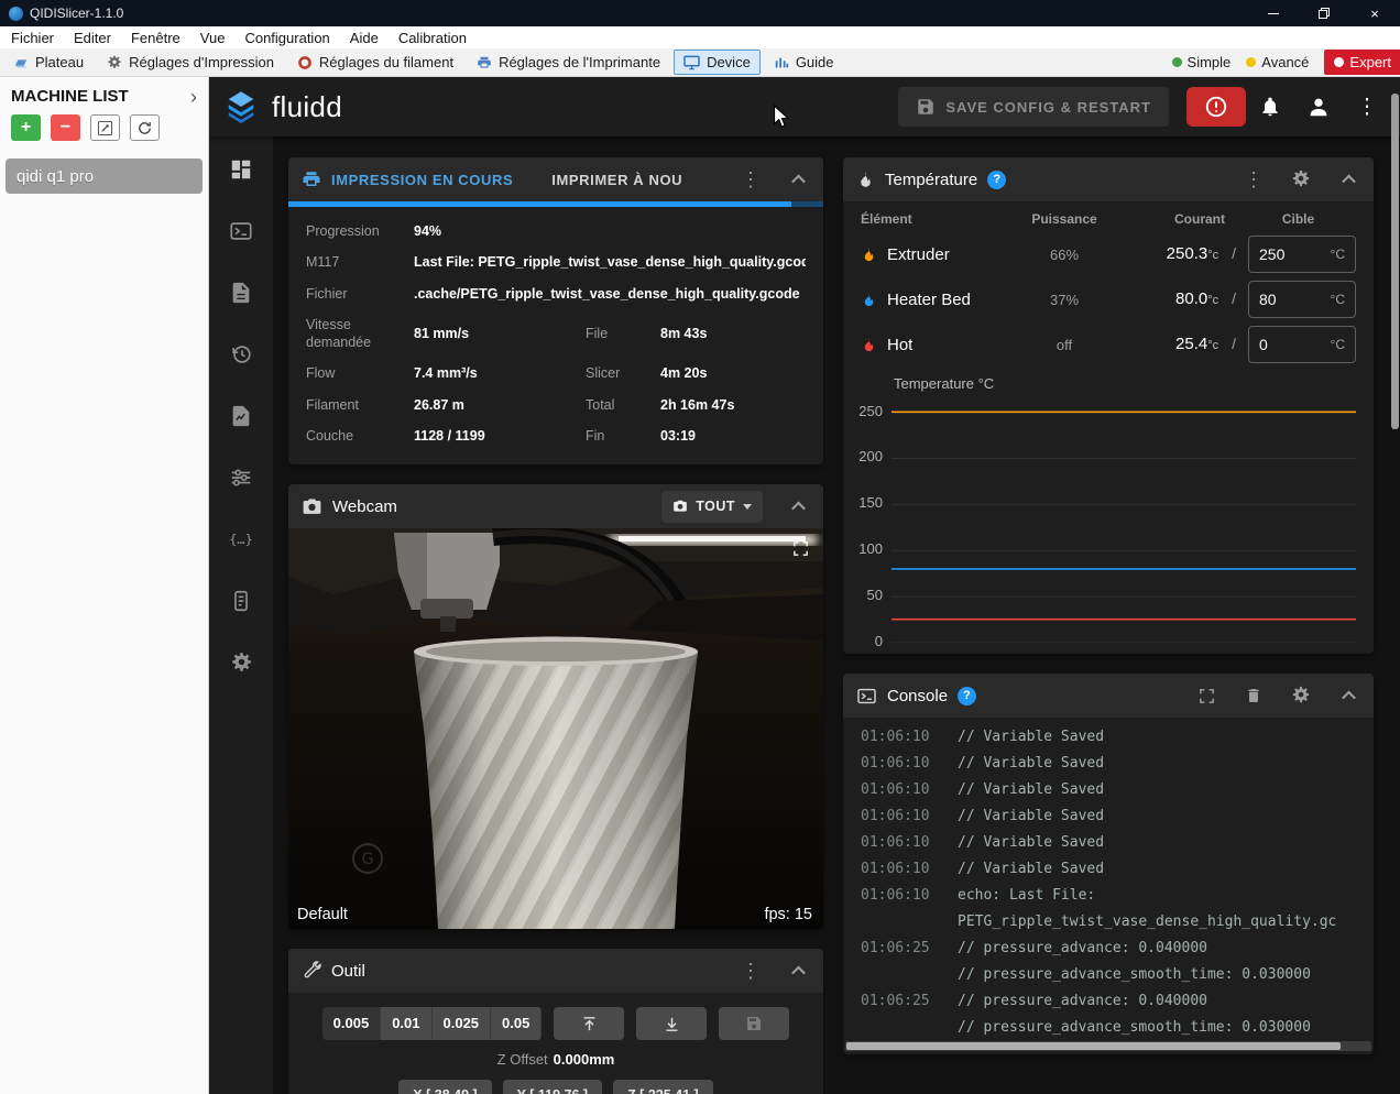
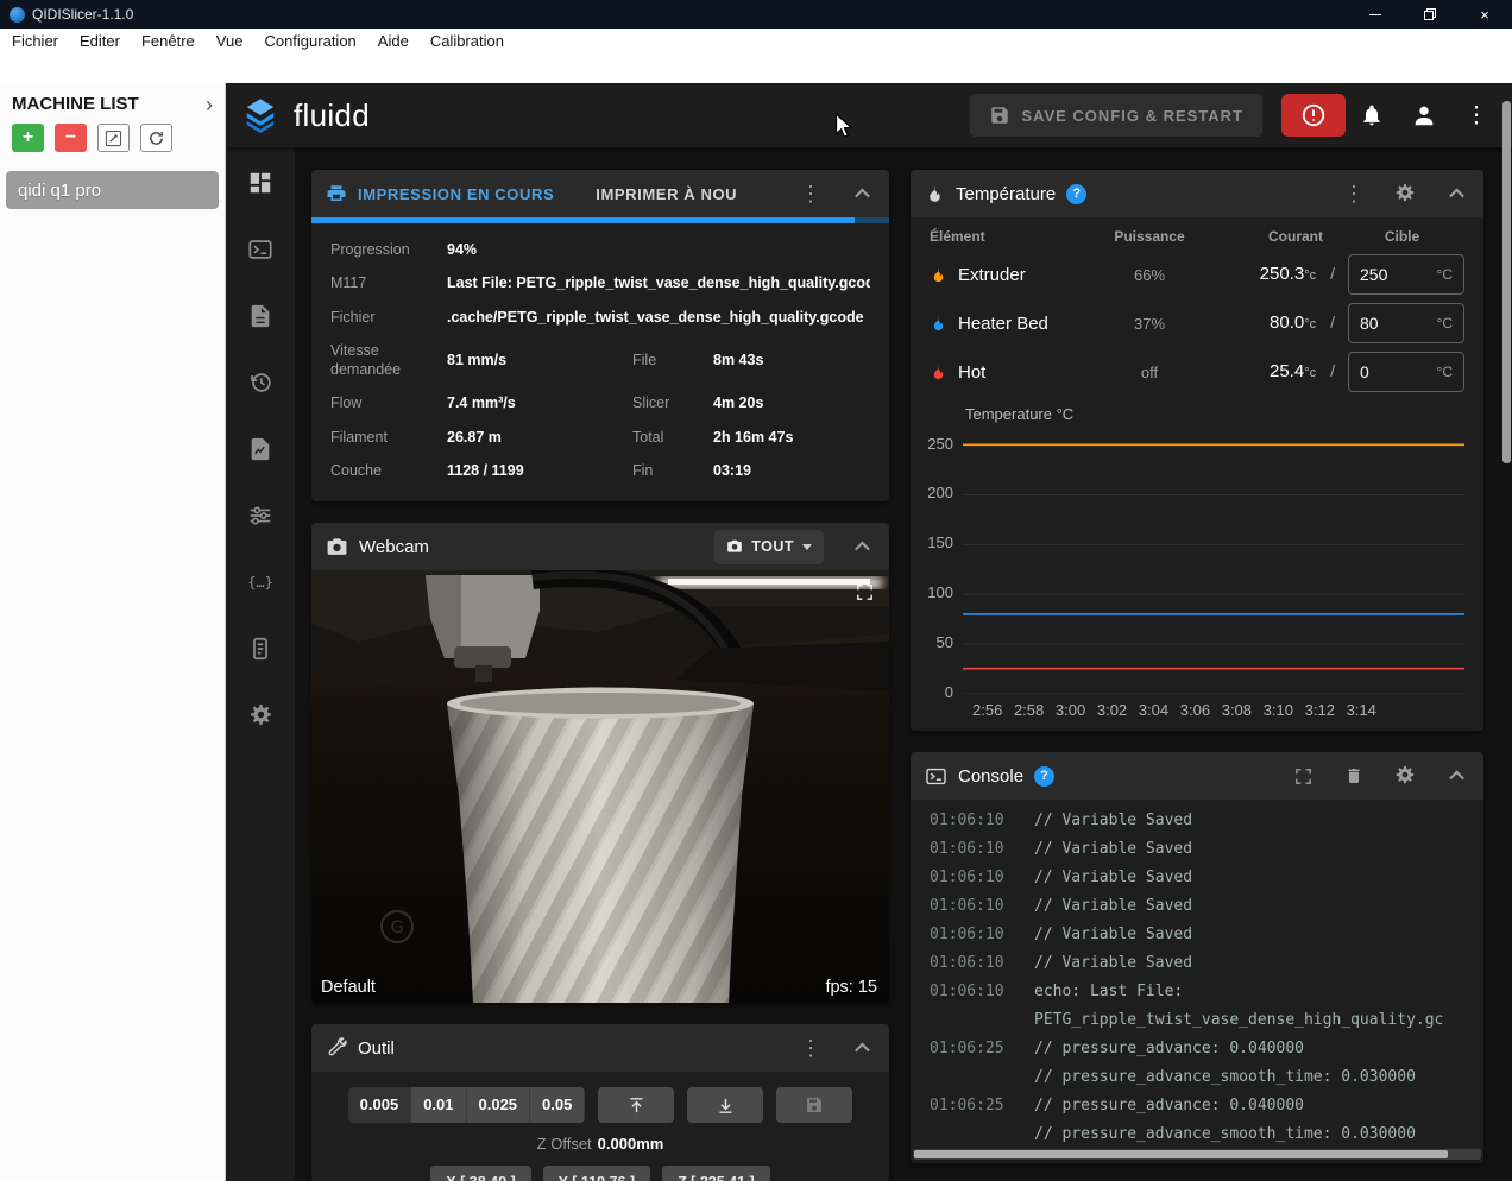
  QIDISlicer-1.1.0
  ×
  Fichier
  Editer
  Fenêtre
  Vue
  Configuration
  Aide
  Calibration
- Plateau
- Réglages d'Impression
- Réglages du filament
- Réglages de l'Imprimante
- Device
- Guide
- Simple
- Avancé
- Expert
  MACHINE LIST
  ›
  +
  −
  qidi q1 pro
  fluidd
  SAVE CONFIG & RESTART
  ⋮
  {…}
  IMPRESSION EN COURS
  IMPRIMER À NOU
  ⋮
  Progression
  94%
  M117
  Last File: PETG_ripple_twist_vase_dense_high_quality.gcod
  Fichier
  .cache/PETG_ripple_twist_vase_dense_high_quality.gcode
  Vitesse demandée
  81 mm/s
  File
  8m 43s
  Flow
  7.4 mm³/s
  Slicer
  4m 20s
  Filament
  26.87 m
  Total
  2h 16m 47s
  Couche
  1128 / 1199
  Fin
  03:19
  Webcam
  TOUT
  G
  Default
  fps: 15
  Outil
  ⋮
  0.005
  0.01
  0.025
  0.05
  Z Offset 0.000mm
  Température
  ?
  ⋮
  Élément
  Puissance
  Courant
  Cible
  Extruder
  66%
  250.3°c
  /
  250
  °C
  Heater Bed
  37%
  80.0°c
  /
  80
  °C
  Hot
  off
  25.4°c
  /
  0
  °C
  Temperature °C
  250
  200
  150
  100
  50
  0
+ 2:56
+ 2:58
+ 3:00
+ 3:02
+ 3:04
+ 3:06
+ 3:08
+ 3:10
+ 3:12
+ 3:14
  Console
  ?
  01:06:10 // Variable Saved
  01:06:10 // Variable Saved
  01:06:10 // Variable Saved
  01:06:10 // Variable Saved
  01:06:10 // Variable Saved
  01:06:10 // Variable Saved
  01:06:10 echo: Last File:
  PETG_ripple_twist_vase_dense_high_quality.gc
  01:06:25 // pressure_advance: 0.040000
  // pressure_advance_smooth_time: 0.030000
  01:06:25 // pressure_advance: 0.040000
  // pressure_advance_smooth_time: 0.030000
